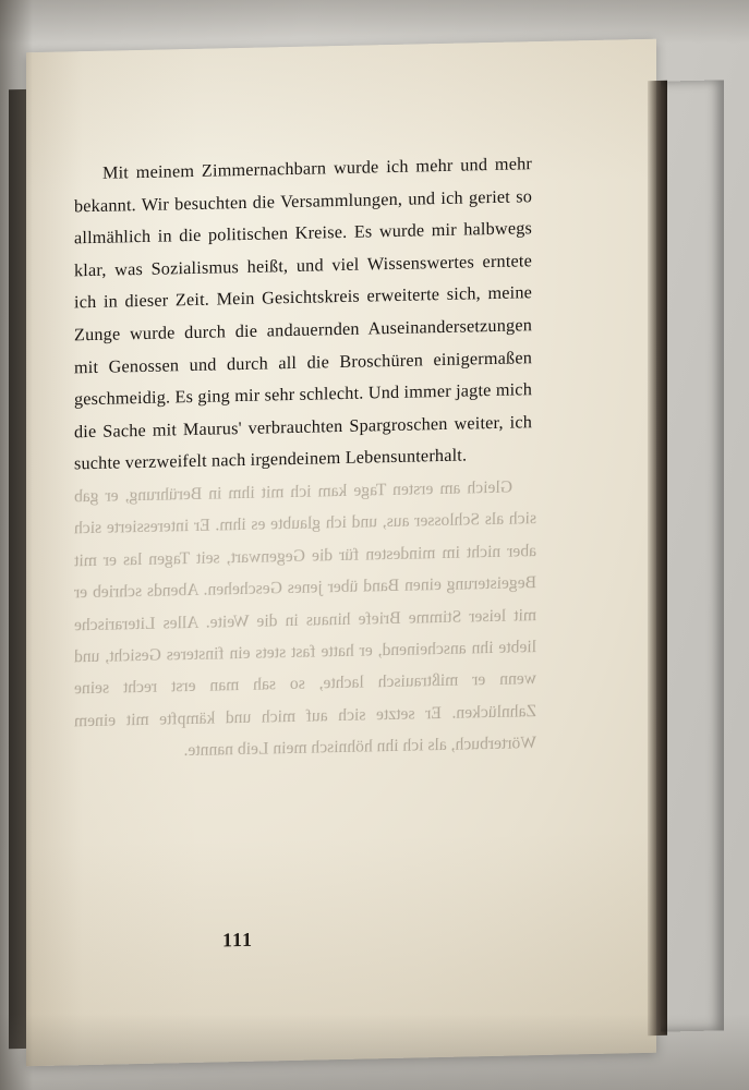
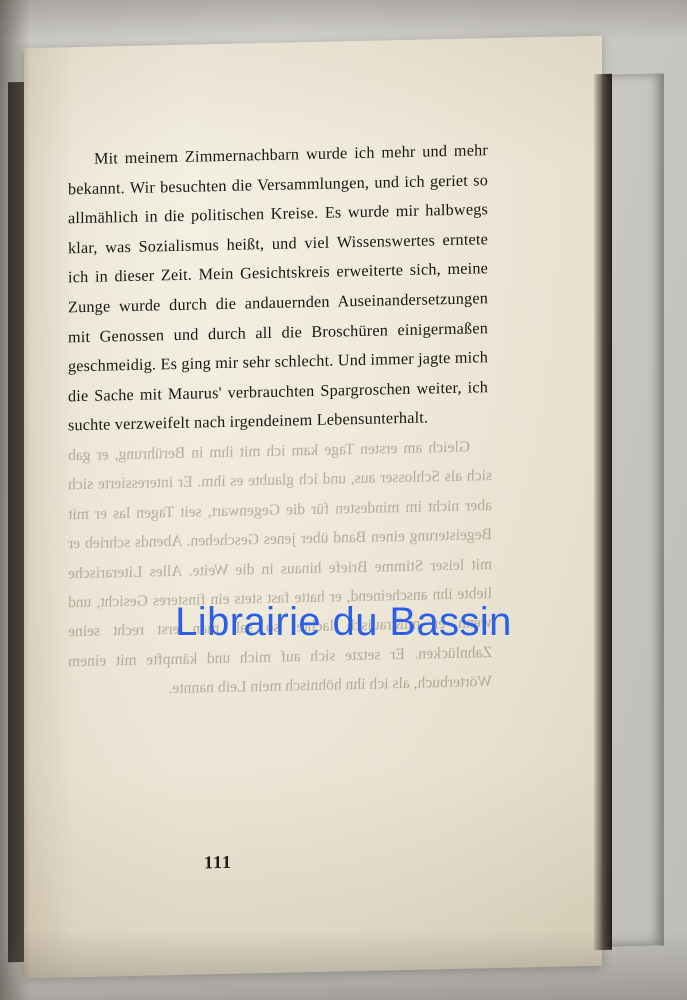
+ Librairie du Bassin
